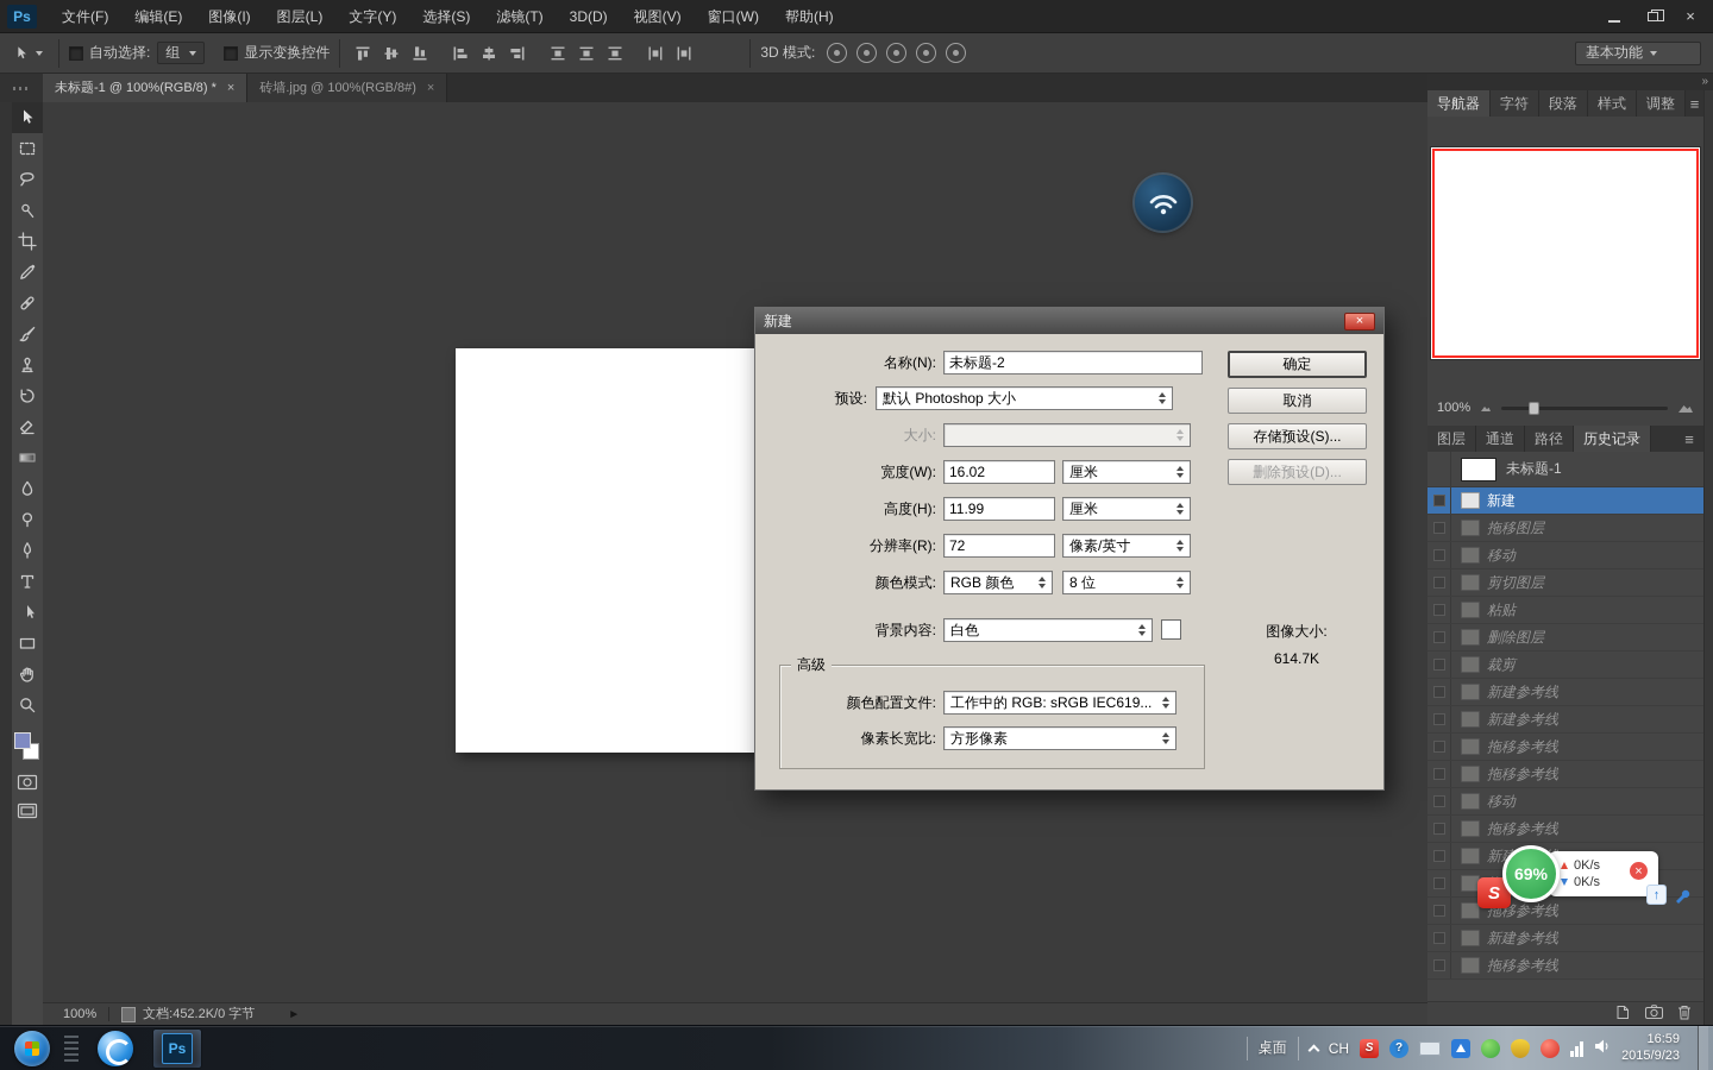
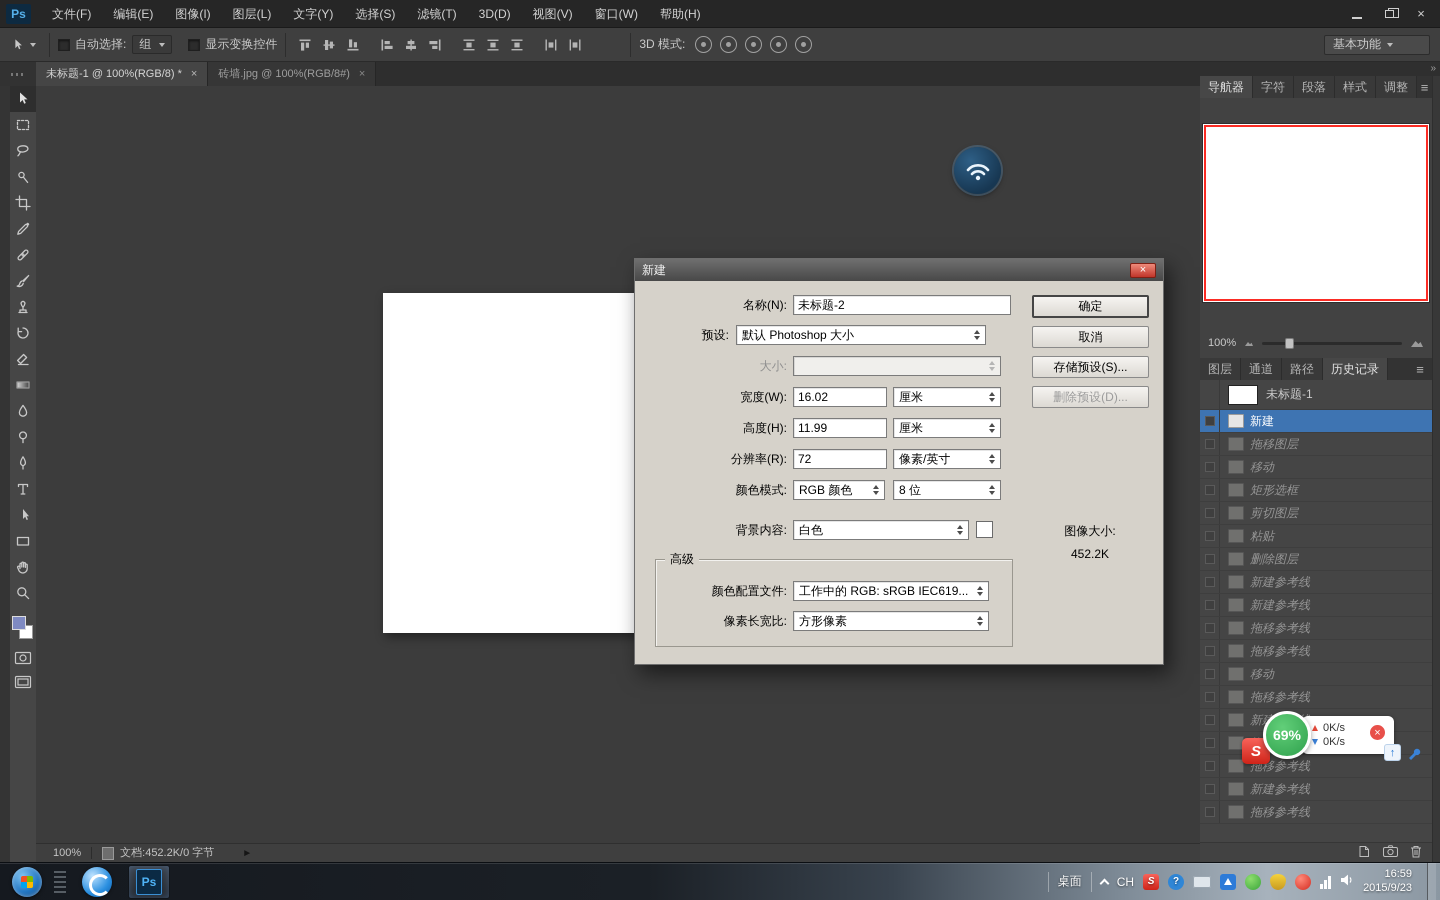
  Ps
  文件(F)
  编辑(E)
  图像(I)
  图层(L)
  文字(Y)
  选择(S)
  滤镜(T)
  3D(D)
  视图(V)
  窗口(W)
  帮助(H)
  ×
  自动选择:
  组
  显示变换控件
  3D 模式:
  基本功能
  未标题-1 @ 100%(RGB/8) *
  ×
  砖墙.jpg @ 100%(RGB/8#)
  ×
  100%
  文档:452.2K/0 字节
  ►
  »
  导航器
  字符
  段落
  样式
  调整
  ≡
  100%
  图层
  通道
  路径
  历史记录
  ≡
  未标题-1
  新建
  拖移图层
  移动
+ 矩形选框
  剪切图层
  粘贴
  删除图层
- 裁剪
  新建参考线
  新建参考线
  拖移参考线
  拖移参考线
  移动
  拖移参考线
  拖移参考线
  新建参考线
  拖移参考线
  新建
  ×
  名称(N):
  未标题-2
  确定
  取消
  存储预设(S)...
  删除预设(D)...
  预设:
  默认 Photoshop 大小
  大小:
  宽度(W):
  16.02
  厘米
  高度(H):
  11.99
  厘米
  分辨率(R):
  72
  像素/英寸
  颜色模式:
  RGB 颜色
  8 位
  背景内容:
  白色
  图像大小:
- 614.7K
+ 452.2K
  高级
  颜色配置文件:
  工作中的 RGB: sRGB IEC619...
  像素长宽比:
  方形像素
  0K/s
  0K/s
  69%
  ×
  S
  ↑
  Ps
  桌面
  CH
  S
  ?
  16:59
  2015/9/23
